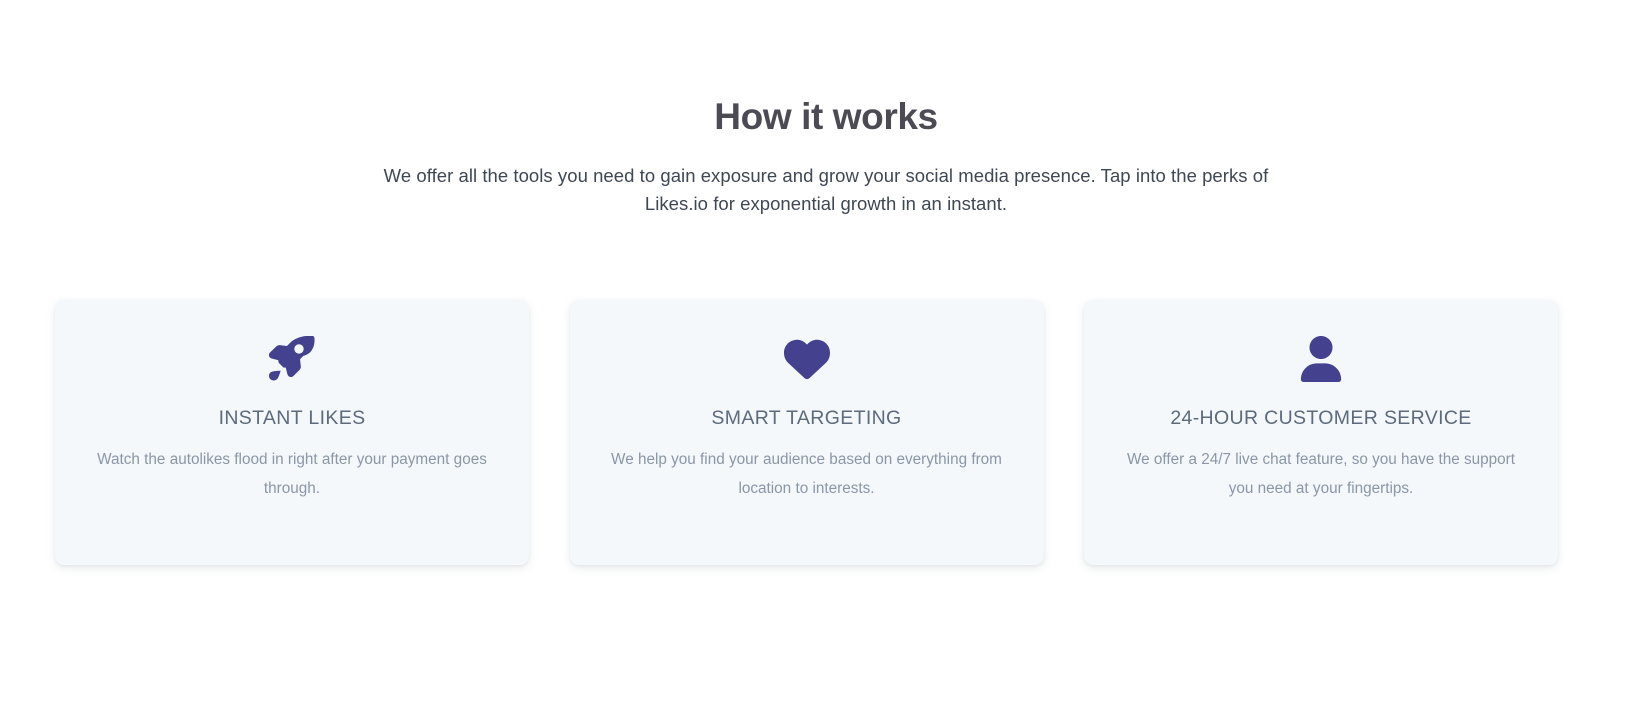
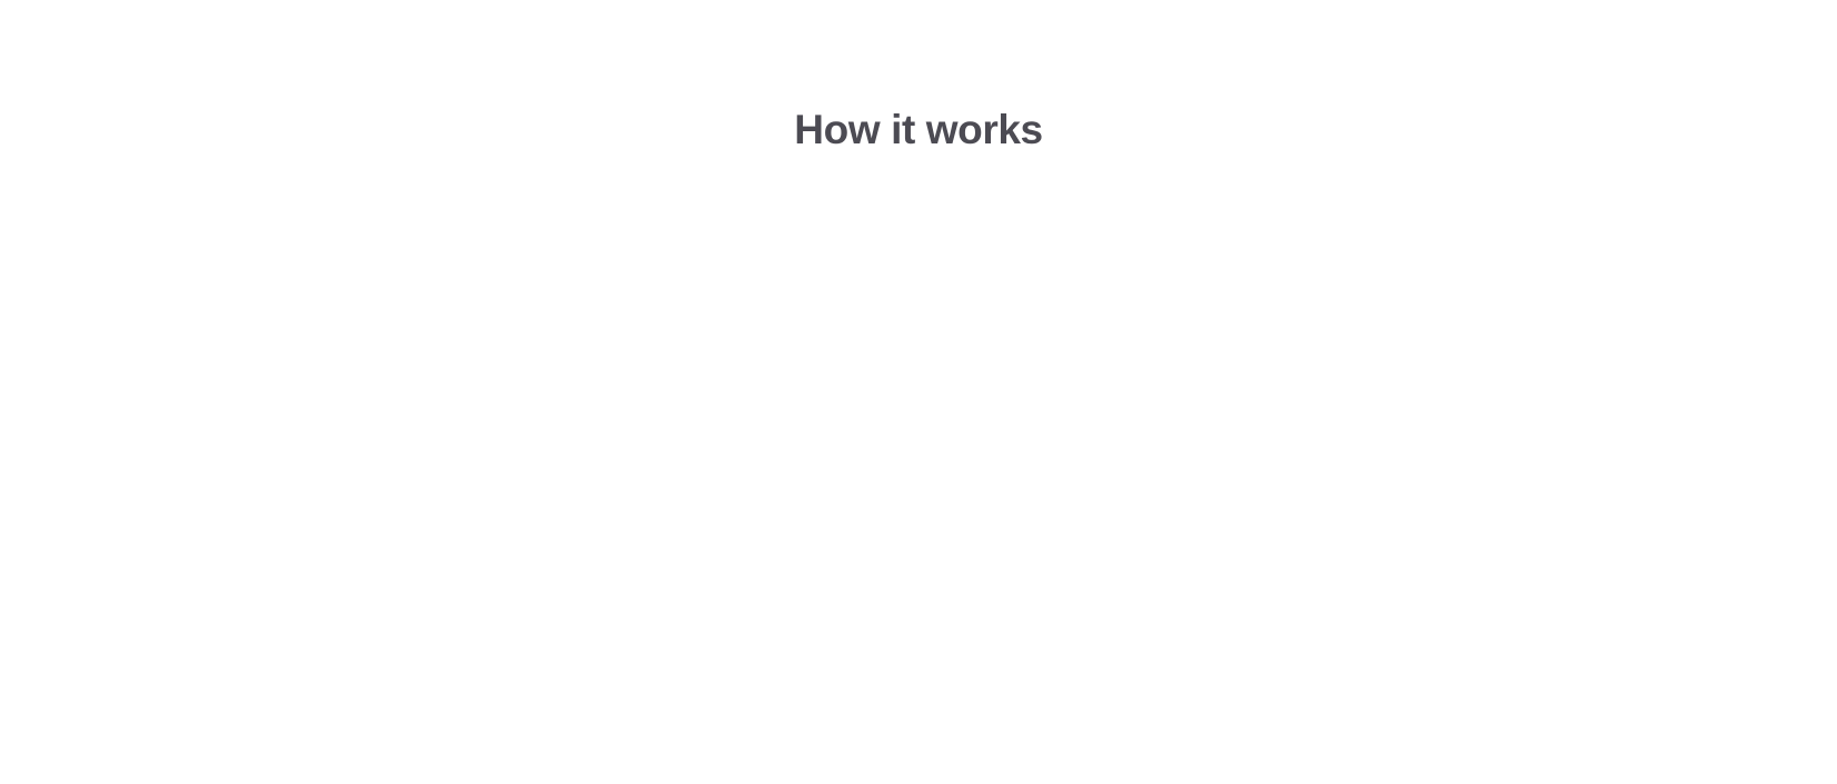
  How it works
- We offer all the tools you need to gain exposure and grow your social media presence. Tap into the perks of Likes.io for exponential growth in an instant.
- INSTANT LIKES
- Watch the autolikes flood in right after your payment goes through.
- SMART TARGETING
- We help you find your audience based on everything from location to interests.
- 24-HOUR CUSTOMER SERVICE
- We offer a 24/7 live chat feature, so you have the support you need at your fingertips.
